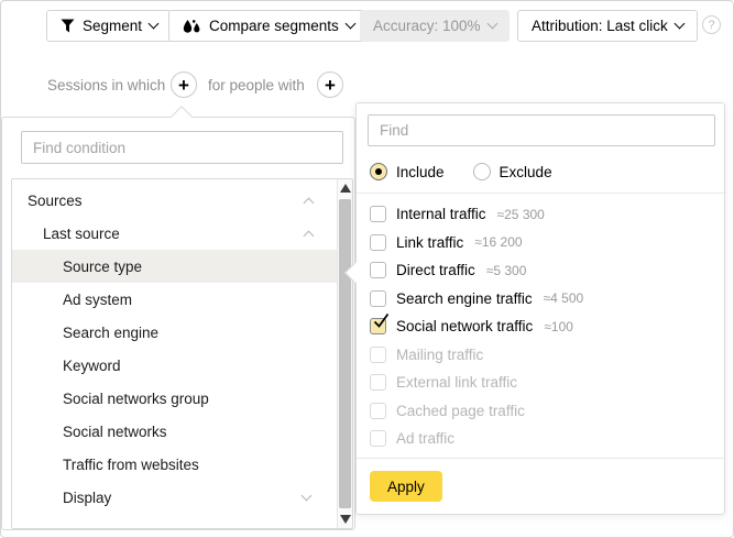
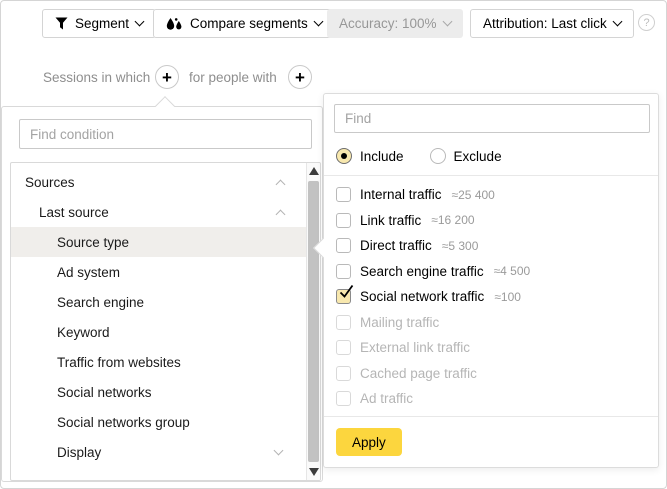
  Segment
  Compare segments
  Accuracy: 100%
  Attribution: Last click
  ?
  Sessions in which
  +
  for people with
  +
  Find condition
  Sources
  Last source
  Source type
  Ad system
  Search engine
  Keyword
- Social networks group
+ Traffic from websites
  Social networks
- Traffic from websites
+ Social networks group
  Display
  Find
  Include
  Exclude
  Internal traffic
- ≈25 300
+ ≈25 400
  Link traffic
  ≈16 200
  Direct traffic
  ≈5 300
  Search engine traffic
  ≈4 500
  Social network traffic
  ≈100
  Mailing traffic
  External link traffic
  Cached page traffic
  Ad traffic
  Apply
